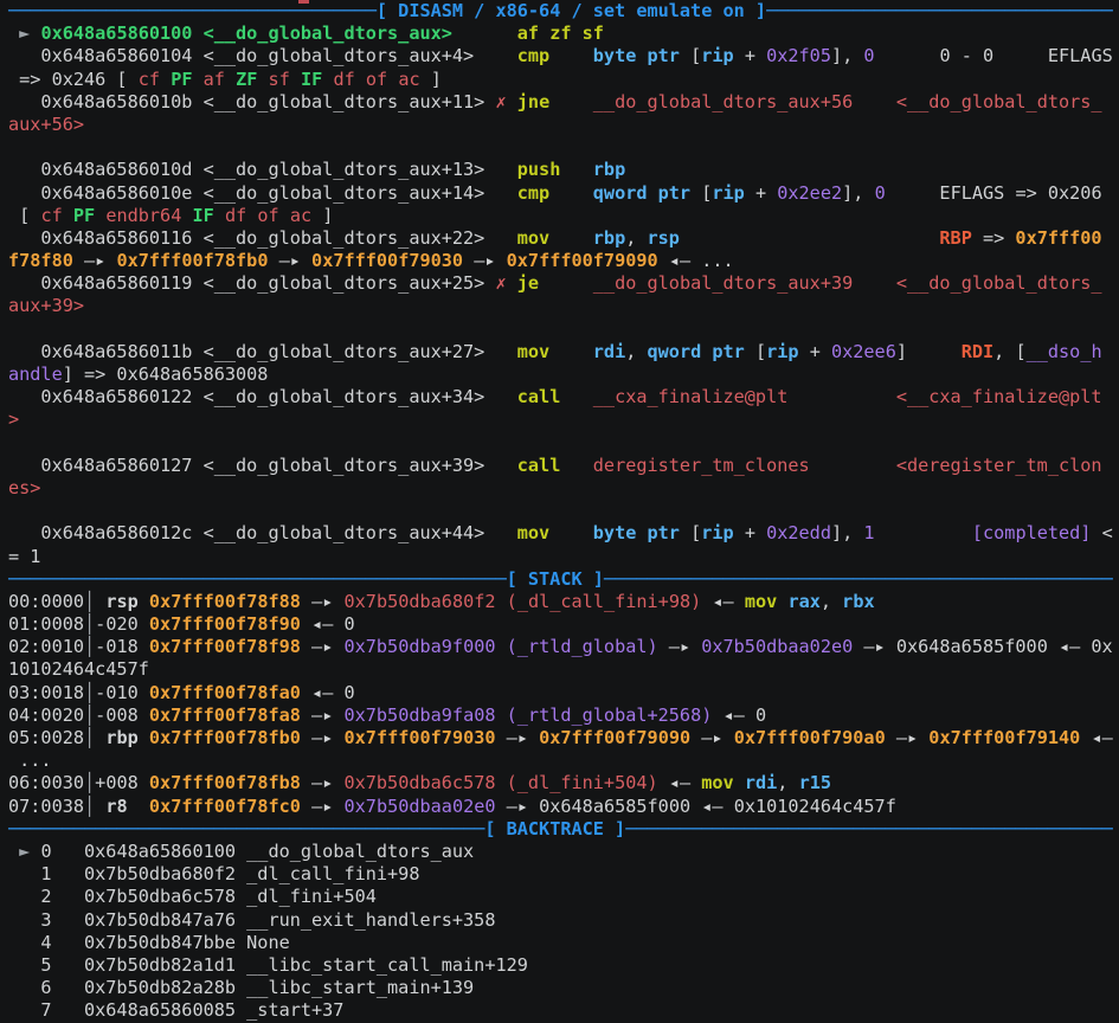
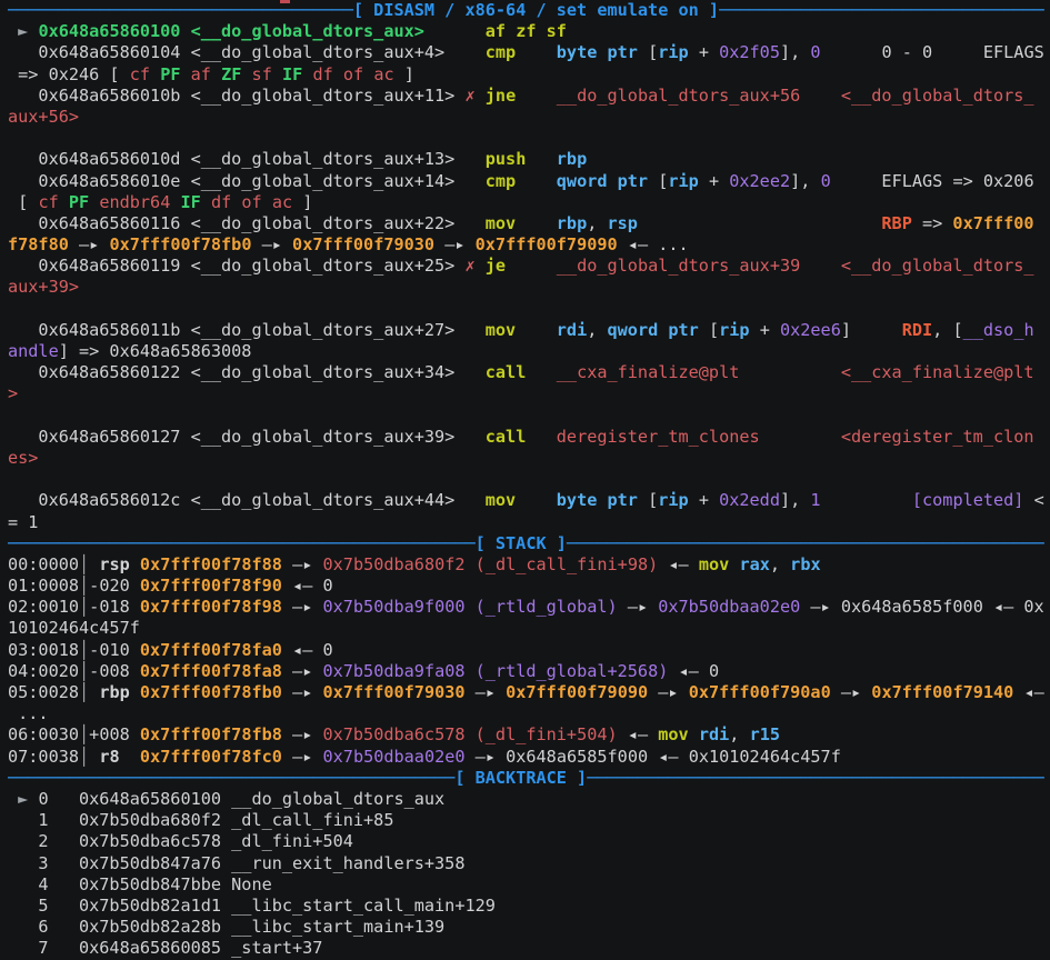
  ──────────────────────────────────[ DISASM / x86-64 / set emulate on ]────────────────────────────────
  ► 0x648a65860100 <__do_global_dtors_aux> af zf sf
  0x648a65860104 <__do_global_dtors_aux+4> cmp byte ptr [rip + 0x2f05], 0 0 - 0 EFLAGS
  => 0x246 [ cf PF af ZF sf IF df of ac ]
  0x648a6586010b <__do_global_dtors_aux+11> ✗ jne __do_global_dtors_aux+56 <__do_global_dtors_
  aux+56>
  0x648a6586010d <__do_global_dtors_aux+13> push rbp
  0x648a6586010e <__do_global_dtors_aux+14> cmp qword ptr [rip + 0x2ee2], 0 EFLAGS => 0x206
  [ cf PF endbr64 IF df of ac ]
  0x648a65860116 <__do_global_dtors_aux+22> mov rbp, rsp RBP => 0x7fff00
  f78f80 —▸ 0x7fff00f78fb0 —▸ 0x7fff00f79030 —▸ 0x7fff00f79090 ◂— ...
  0x648a65860119 <__do_global_dtors_aux+25> ✗ je __do_global_dtors_aux+39 <__do_global_dtors_
  aux+39>
  0x648a6586011b <__do_global_dtors_aux+27> mov rdi, qword ptr [rip + 0x2ee6] RDI, [__dso_h
  andle] => 0x648a65863008
  0x648a65860122 <__do_global_dtors_aux+34> call __cxa_finalize@plt <__cxa_finalize@plt
  >
  0x648a65860127 <__do_global_dtors_aux+39> call deregister_tm_clones <deregister_tm_clon
  es>
  0x648a6586012c <__do_global_dtors_aux+44> mov byte ptr [rip + 0x2edd], 1 [completed] <
  = 1
  ──────────────────────────────────────────────[ STACK ]───────────────────────────────────────────────
  00:0000│ rsp 0x7fff00f78f88 —▸ 0x7b50dba680f2 (_dl_call_fini+98) ◂— mov rax, rbx
  01:0008│-020 0x7fff00f78f90 ◂— 0
  02:0010│-018 0x7fff00f78f98 —▸ 0x7b50dba9f000 (_rtld_global) —▸ 0x7b50dbaa02e0 —▸ 0x648a6585f000 ◂— 0x
  10102464c457f
  03:0018│-010 0x7fff00f78fa0 ◂— 0
  04:0020│-008 0x7fff00f78fa8 —▸ 0x7b50dba9fa08 (_rtld_global+2568) ◂— 0
  05:0028│ rbp 0x7fff00f78fb0 —▸ 0x7fff00f79030 —▸ 0x7fff00f79090 —▸ 0x7fff00f790a0 —▸ 0x7fff00f79140 ◂—
  ...
  06:0030│+008 0x7fff00f78fb8 —▸ 0x7b50dba6c578 (_dl_fini+504) ◂— mov rdi, r15
  07:0038│ r8 0x7fff00f78fc0 —▸ 0x7b50dbaa02e0 —▸ 0x648a6585f000 ◂— 0x10102464c457f
  ────────────────────────────────────────────[ BACKTRACE ]─────────────────────────────────────────────
  ► 0 0x648a65860100 __do_global_dtors_aux
- 1 0x7b50dba680f2 _dl_call_fini+98
+ 1 0x7b50dba680f2 _dl_call_fini+85
  2 0x7b50dba6c578 _dl_fini+504
  3 0x7b50db847a76 __run_exit_handlers+358
  4 0x7b50db847bbe None
  5 0x7b50db82a1d1 __libc_start_call_main+129
  6 0x7b50db82a28b __libc_start_main+139
  7 0x648a65860085 _start+37
